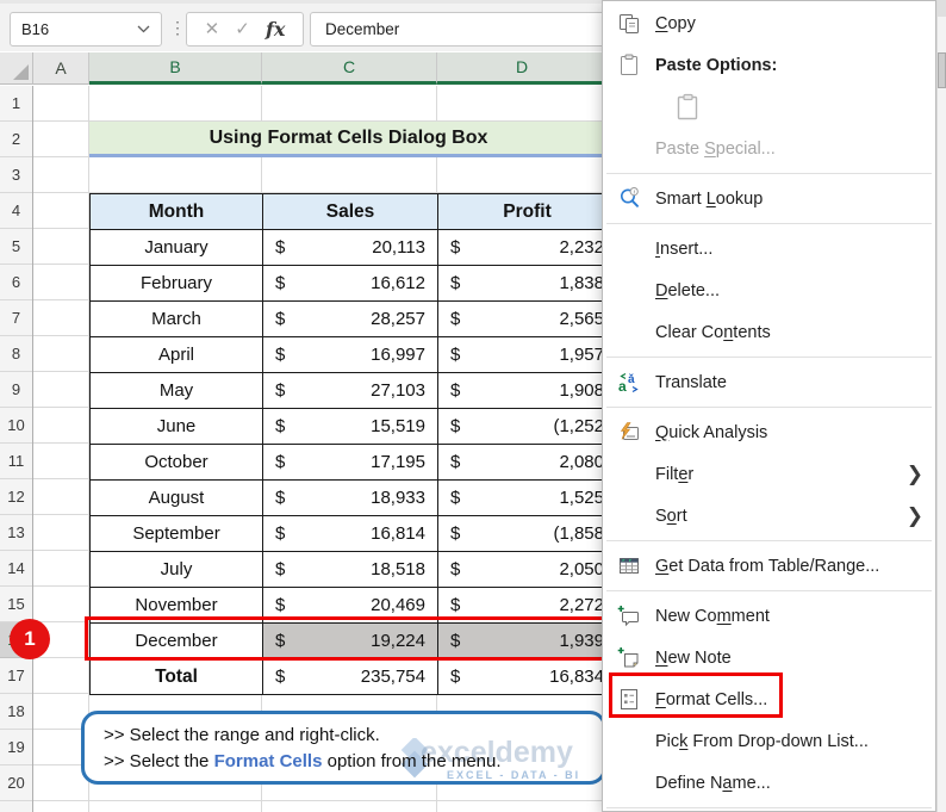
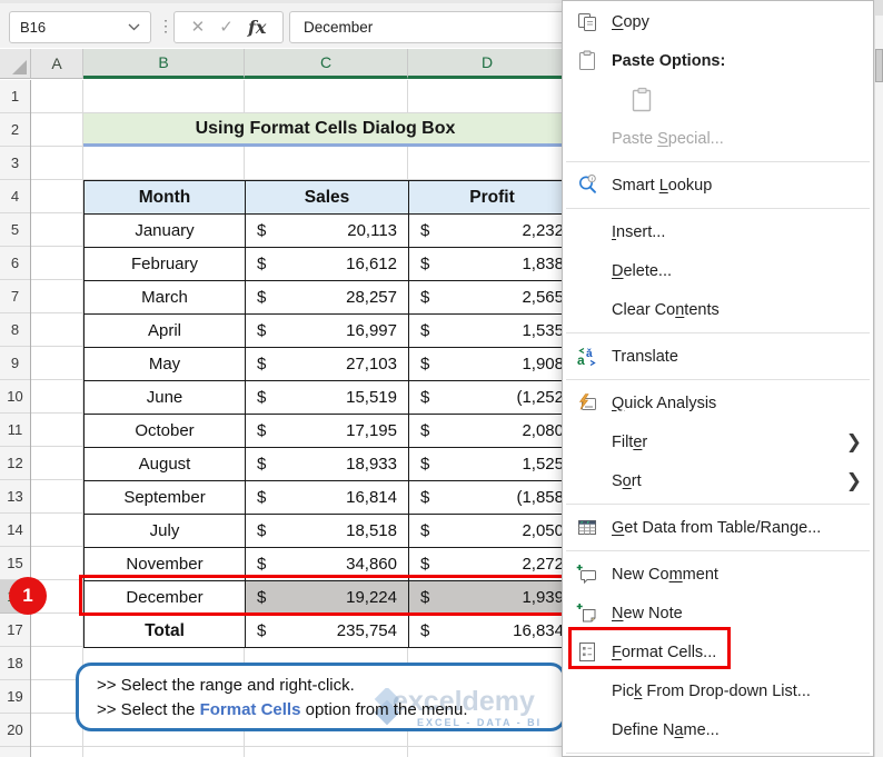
  B16
  ⋮
  ✕
  ✓
  fx
  December
  A
  B
  C
  D
  1
  2
  3
  4
  5
  6
  7
  8
  9
  10
  11
  12
  13
  14
  15
  17
  18
  19
  20
  Using Format Cells Dialog Box
  Month
  Sales
  Profit
  January
  $
  20,113
  $
  2,232
  February
  $
  16,612
  $
  1,838
  March
  $
  28,257
  $
  2,565
  April
  $
  16,997
  $
- 1,957
+ 1,535
  May
  $
  27,103
  $
  1,908
  June
  $
  15,519
  $
  (1,252
  October
  $
  17,195
  $
  2,080
  August
  $
  18,933
  $
  1,525
  September
  $
  16,814
  $
  (1,858
  July
  $
  18,518
  $
  2,050
  November
  $
- 20,469
+ 34,860
  $
  2,272
  December
  $
  19,224
  $
  1,939
  Total
  $
  235,754
  $
  16,834
  1
  exceldemy
  EXCEL - DATA - BI
  >> Select the range and right-click.
  >> Select the Format Cells option from the menu.
  Copy
  Paste Options:
  Paste Special...
  Smart Lookup
  Insert...
  Delete...
  Clear Contents
  a
  ǎ
  Translate
  Quick Analysis
  Filter
  ❯
  Sort
  ❯
  Get Data from Table/Range...
  New Comment
  New Note
  Format Cells...
  Pick From Drop-down List...
  Define Name...
